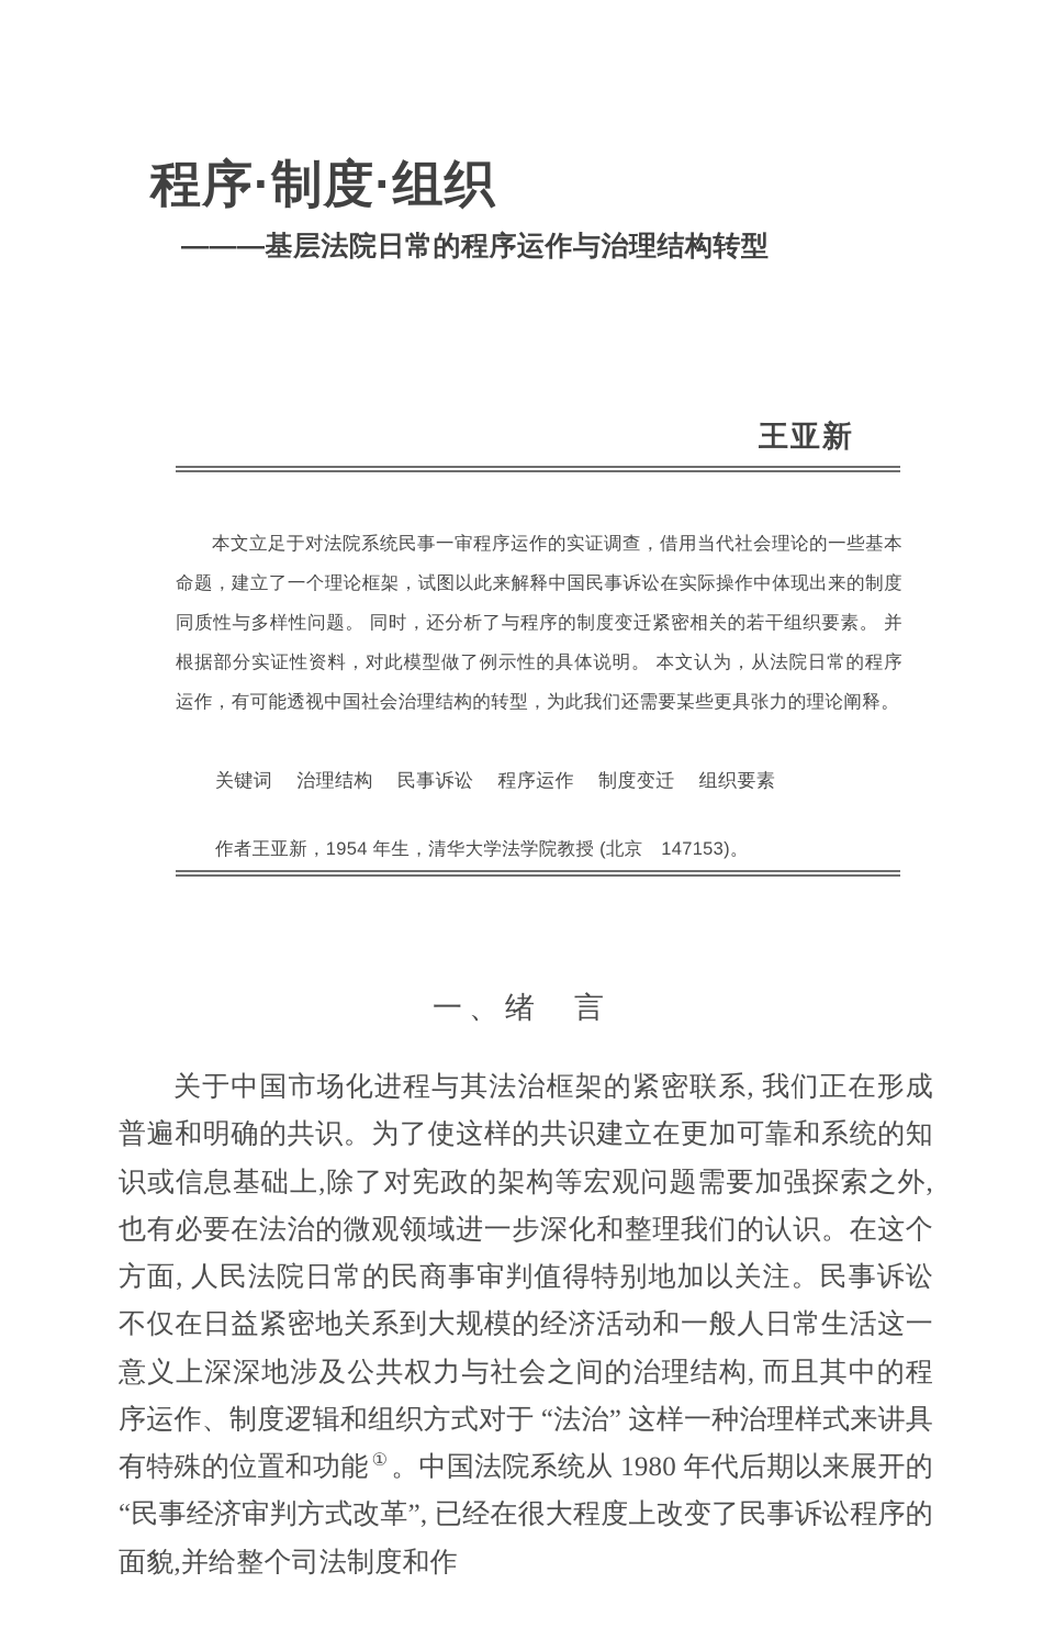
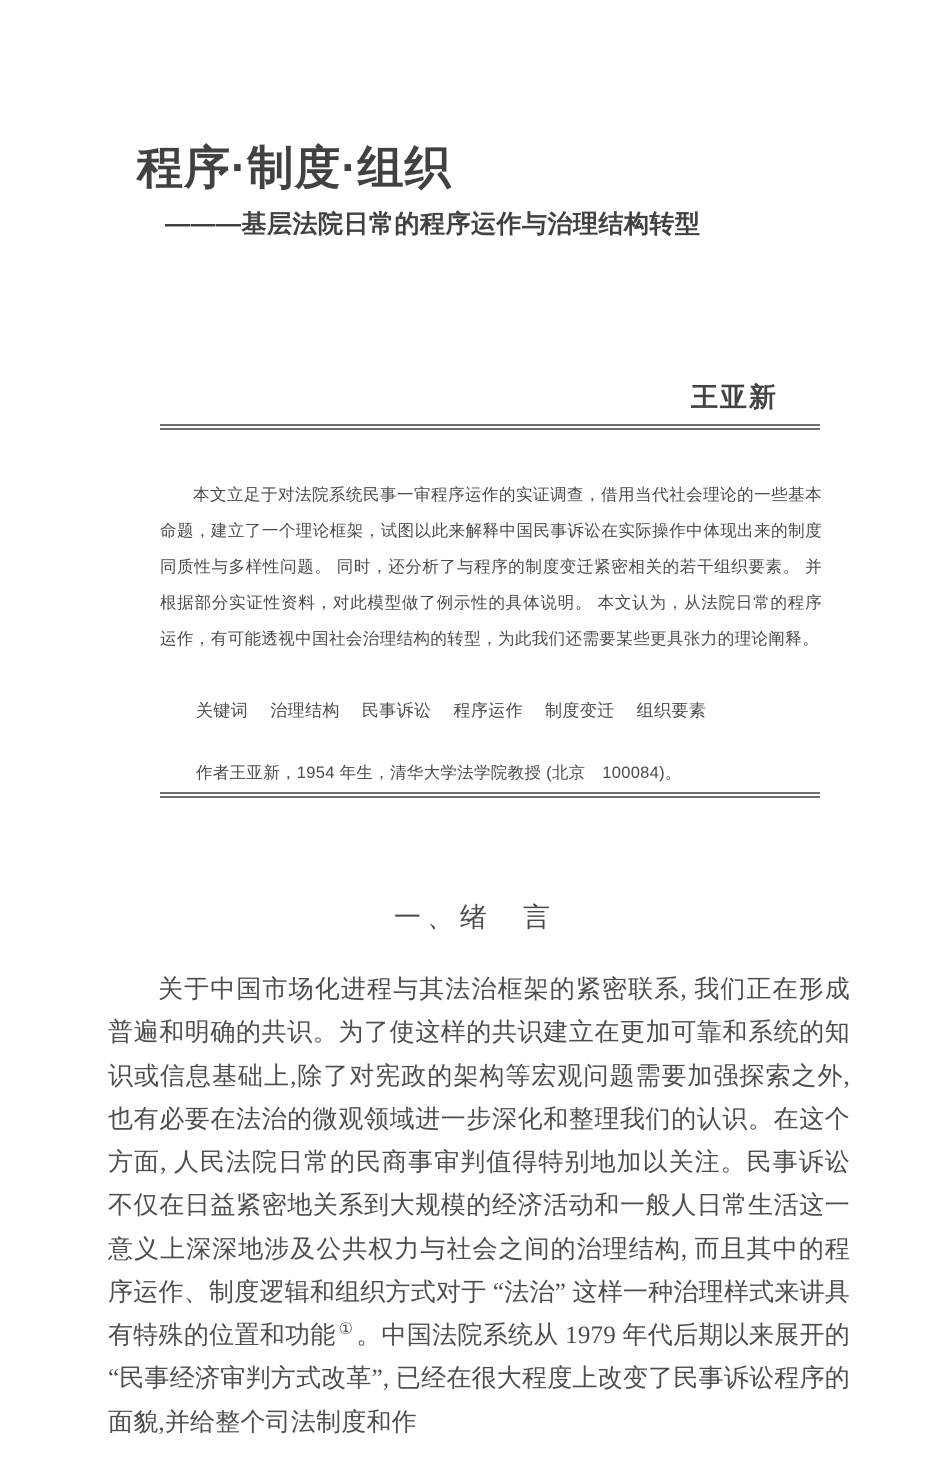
  程序·制度·组织
  ———基层法院日常的程序运作与治理结构转型
  王亚新
  本文立足于对法院系统民事一审程序运作的实证调查，借用当代社会理论的一些基本命题，建立了一个理论框架，试图以此来解释中国民事诉讼在实际操作中体现出来的制度同质性与多样性问题。 同时，还分析了与程序的制度变迁紧密相关的若干组织要素。 并根据部分实证性资料，对此模型做了例示性的具体说明。 本文认为，从法院日常的程序运作，有可能透视中国社会治理结构的转型，为此我们还需要某些更具张力的理论阐释。
  关键词 治理结构 民事诉讼 程序运作 制度变迁 组织要素
- 作者王亚新，1954 年生，清华大学法学院教授 (北京 147153)。
+ 作者王亚新，1954 年生，清华大学法学院教授 (北京 100084)。
  一、绪 言
- 关于中国市场化进程与其法治框架的紧密联系, 我们正在形成普遍和明确的共识。为了使这样的共识建立在更加可靠和系统的知识或信息基础上,除了对宪政的架构等宏观问题需要加强探索之外,也有必要在法治的微观领域进一步深化和整理我们的认识。在这个方面, 人民法院日常的民商事审判值得特别地加以关注。民事诉讼不仅在日益紧密地关系到大规模的经济活动和一般人日常生活这一意义上深深地涉及公共权力与社会之间的治理结构, 而且其中的程序运作、制度逻辑和组织方式对于 “法治” 这样一种治理样式来讲具有特殊的位置和功能 ① 。中国法院系统从 1980 年代后期以来展开的 “民事经济审判方式改革”, 已经在很大程度上改变了民事诉讼程序的面貌,并给整个司法制度和作
+ 关于中国市场化进程与其法治框架的紧密联系, 我们正在形成普遍和明确的共识。为了使这样的共识建立在更加可靠和系统的知识或信息基础上,除了对宪政的架构等宏观问题需要加强探索之外,也有必要在法治的微观领域进一步深化和整理我们的认识。在这个方面, 人民法院日常的民商事审判值得特别地加以关注。民事诉讼不仅在日益紧密地关系到大规模的经济活动和一般人日常生活这一意义上深深地涉及公共权力与社会之间的治理结构, 而且其中的程序运作、制度逻辑和组织方式对于 “法治” 这样一种治理样式来讲具有特殊的位置和功能 ① 。中国法院系统从 1979 年代后期以来展开的 “民事经济审判方式改革”, 已经在很大程度上改变了民事诉讼程序的面貌,并给整个司法制度和作
